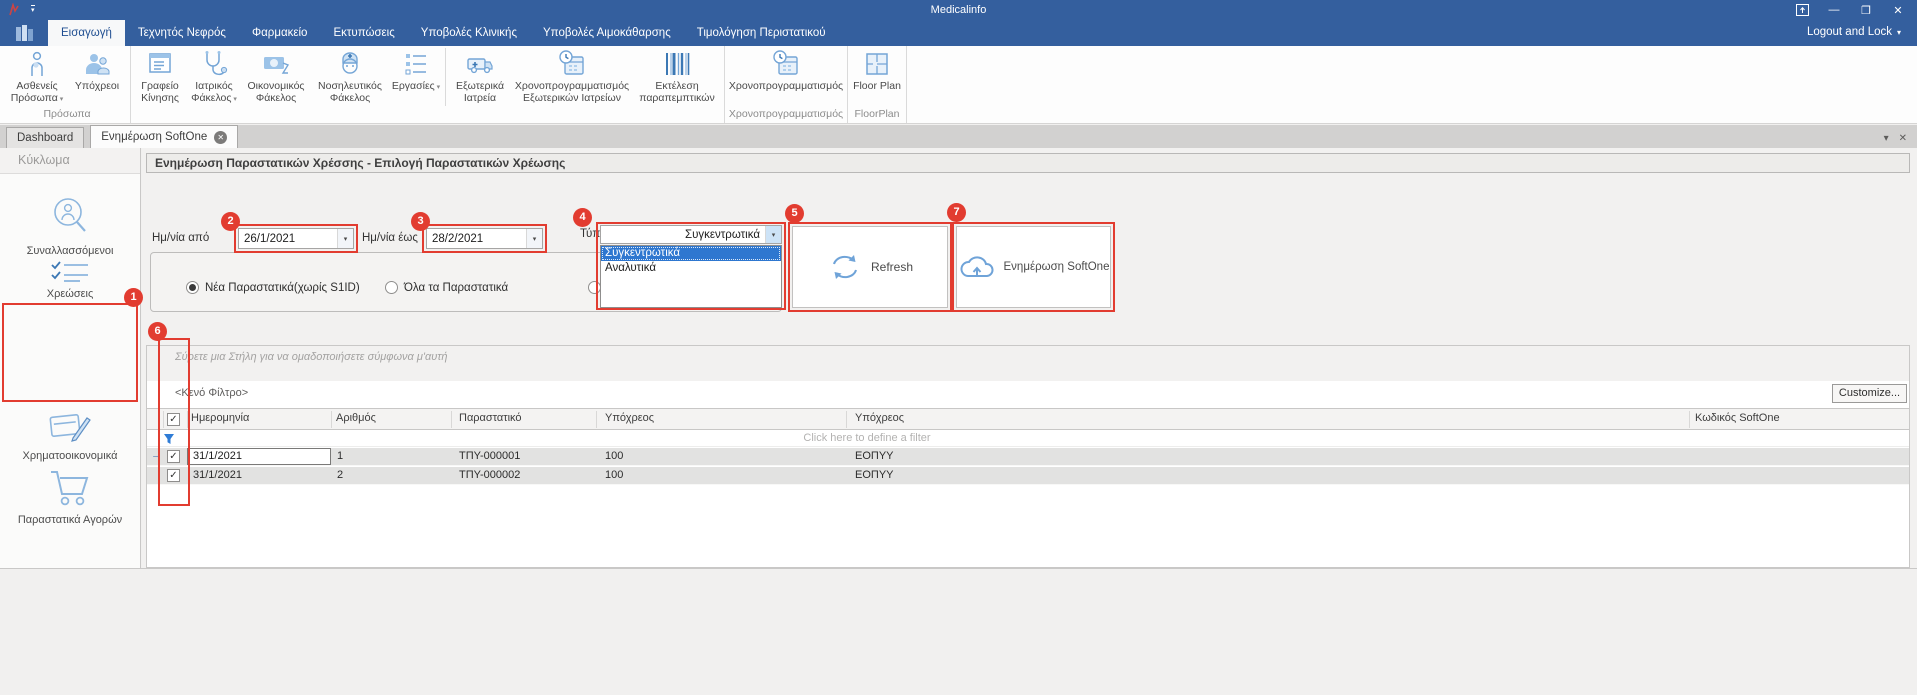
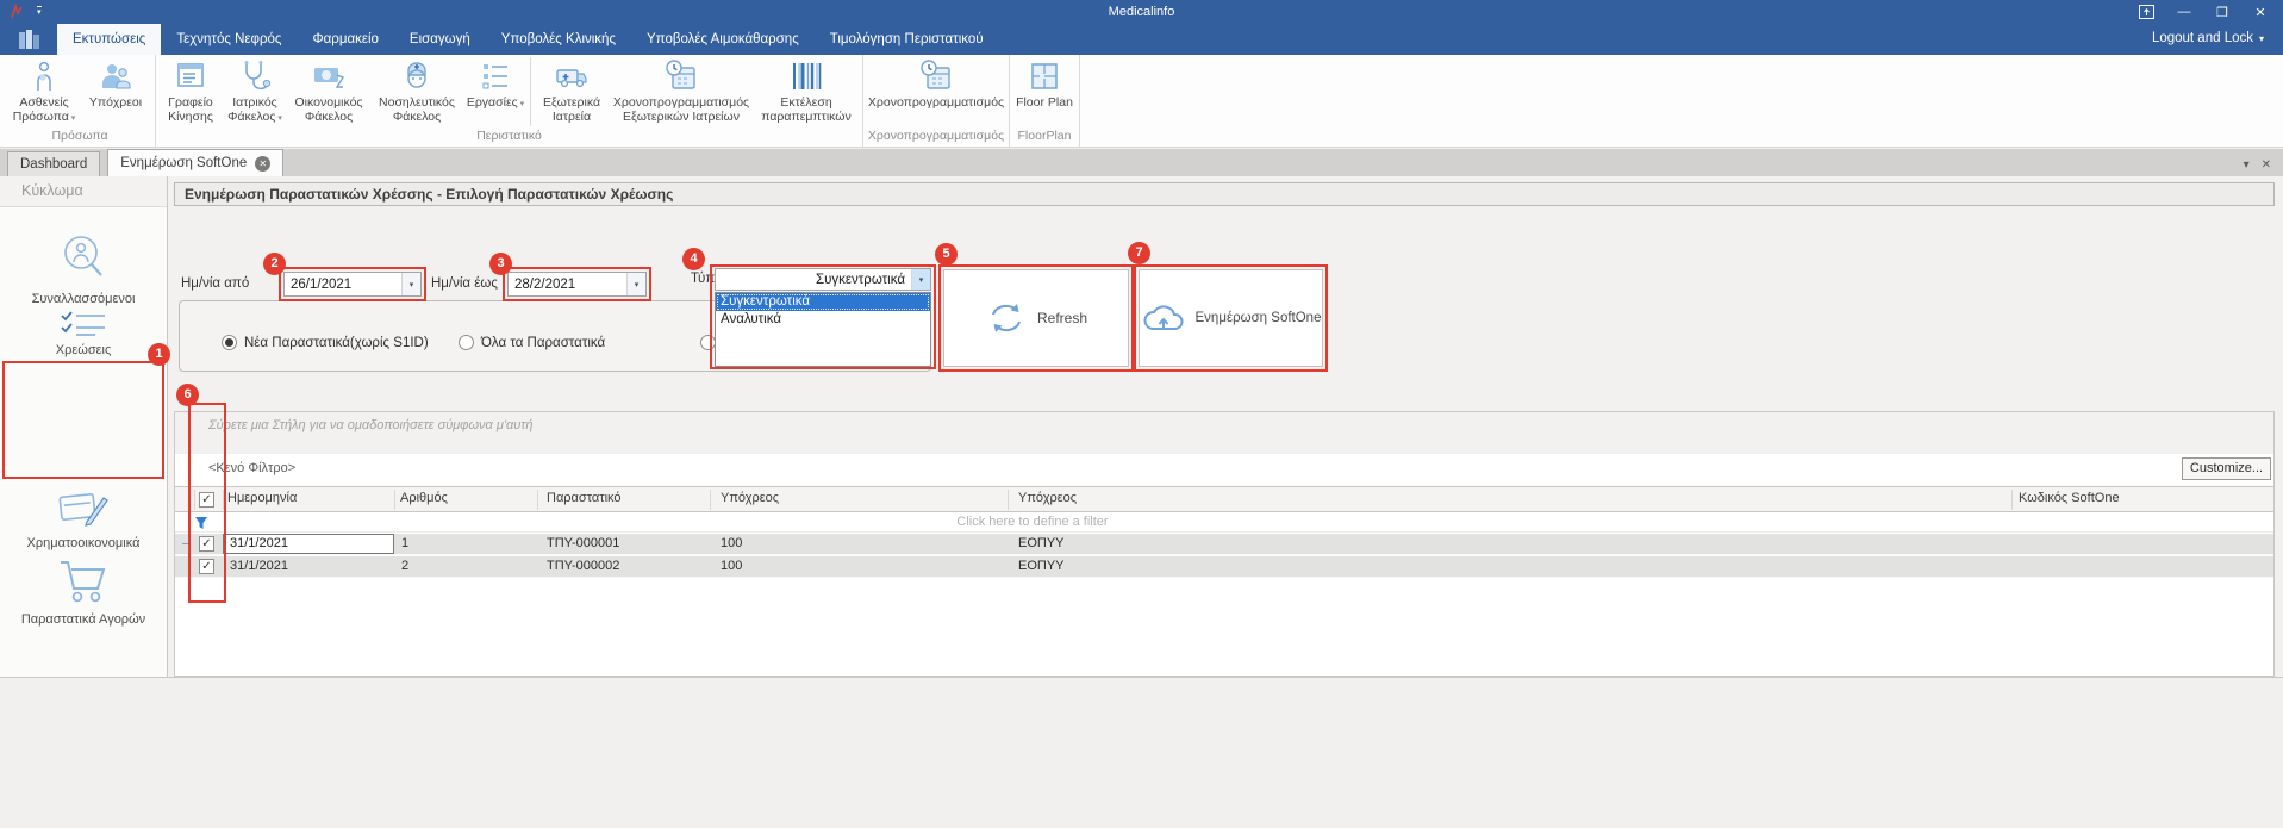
  Medicalinfo
  —
  ❐
  ✕
- Εισαγωγή
+ Εκτυπώσεις
  Τεχνητός Νεφρός
  Φαρμακείο
- Εκτυπώσεις
+ Εισαγωγή
  Υποβολές Κλινικής
  Υποβολές Αιμοκάθαρσης
  Τιμολόγηση Περιστατικού
  Logout and Lock ▾
  Ασθενείς Πρόσωπα
  Υπόχρεοι
  Πρόσωπα
  Γραφείο Κίνησης
  Ιατρικός Φάκελος
  Οικονομικός Φάκελος
  Νοσηλευτικός Φάκελος
  Εργασίες
  Εξωτερικά Ιατρεία
  Χρονοπρογραμματισμός Εξωτερικών Ιατρείων
  Εκτέλεση παραπεμπτικών
+ Περιστατικό
  Χρονοπρογραμματισμός
  Χρονοπρογραμματισμός
  Floor Plan
  FloorPlan
  Dashboard
  Ενημέρωση SoftOne
  ✕
  ▾
  ✕
  Κύκλωμα
  Συναλλασσόμενοι
  Χρεώσεις
  Χρηματοοικονομικά
  Παραστατικά Αγορών
  Ενημέρωση Παραστατικών Χρέσσης - Επιλογή Παραστατικών Χρέωσης
  Ημ/νία από
  26/1/2021
  Ημ/νία έως
  28/2/2021
  Συγκεντρωτικά
  Συγκεντρωτικά
  Αναλυτικά
  Νέα Παραστατικά(χωρίς S1ID)
  Όλα τα Παραστατικά
  Refresh
  Ενημέρωση SoftOne
  Σύρετε μια Στήλη για να ομαδοποιήσετε σύμφωνα μ'αυτή
  <Κενό Φίλτρο>
  Customize...
  ✓
  Ημερομηνία
  Αριθμός
  Παραστατικό
  Υπόχρεος
  Υπόχρεος
  Κωδικός SoftOne
  Click here to define a filter
  →
  ✓
  31/1/2021
  1
  ΤΠΥ-000001
  100
  ΕΟΠΥΥ
  ✓
  31/1/2021
  2
  ΤΠΥ-000002
  100
  ΕΟΠΥΥ
  1
  2
  3
  4
  5
  6
  7
